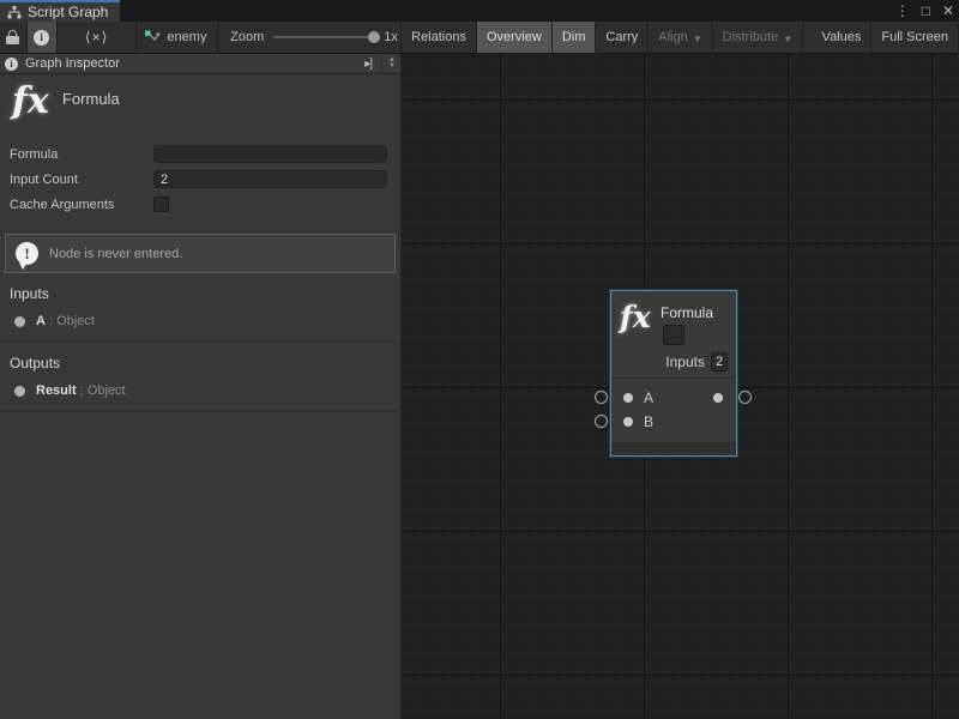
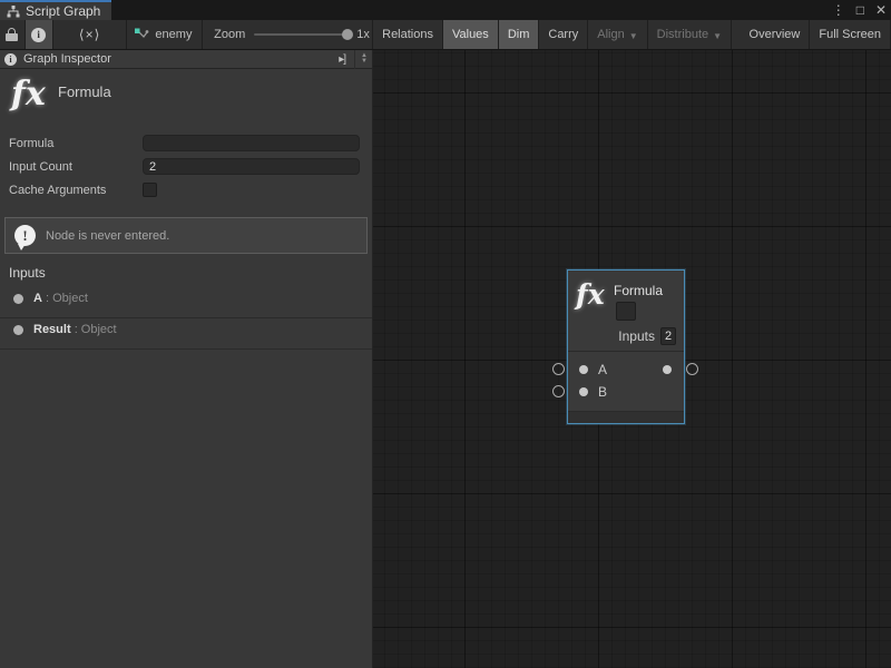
  Script Graph
  ⋮
  □
  ✕
  i
  ⟨×⟩
  enemy
  Zoom
  1x
  Relations
- Overview
+ Values
  Dim
  Carry
  Align
  ▼
  Distribute
  ▼
- Values
+ Overview
  Full Screen
  i
  Graph Inspector
  ▸]
  fx
  Formula
  Formula
  Input Count
  2
  Cache Arguments
  !
  Node is never entered.
  Inputs
  A : Object
- Outputs
  Result : Object
  fx
  Formula
  Inputs
  2
  A
  B
